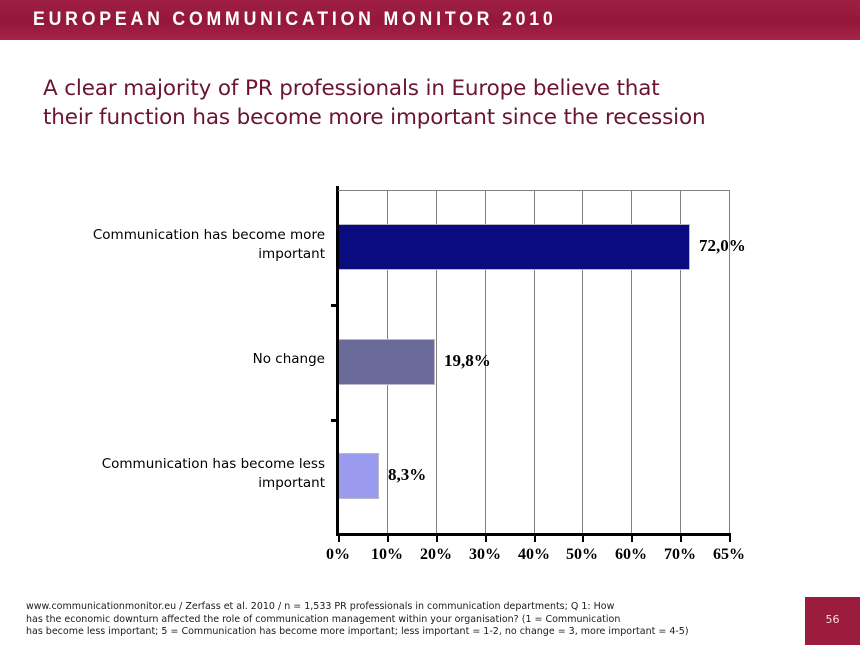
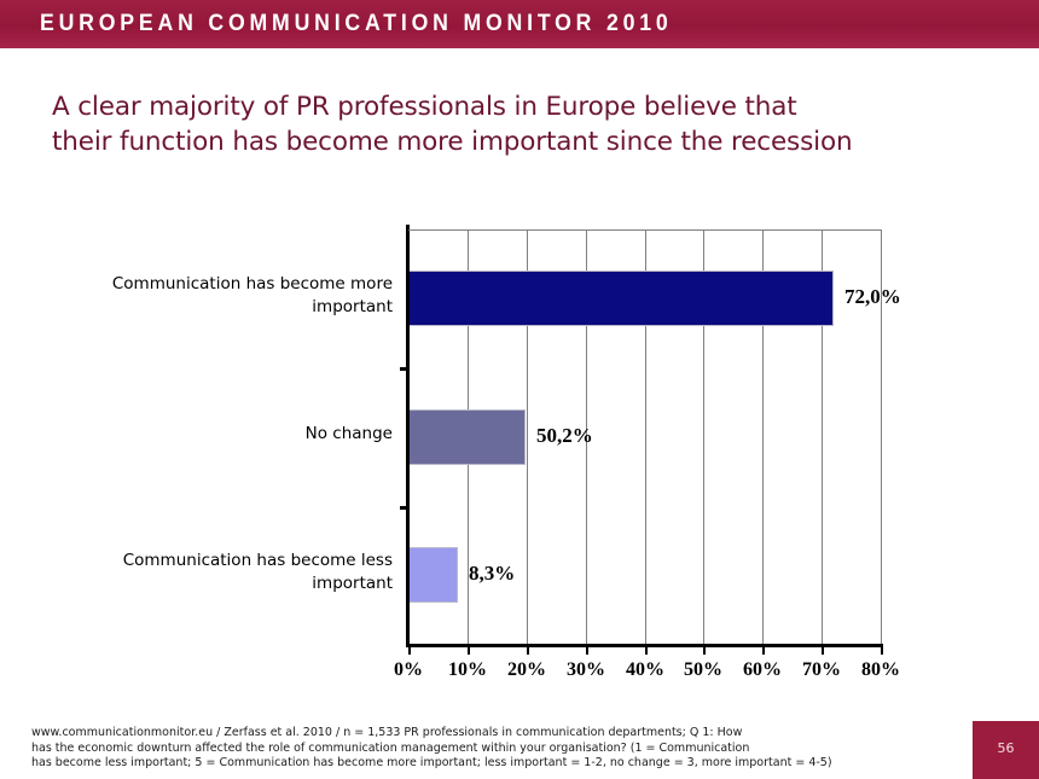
  EUROPEAN COMMUNICATION MONITOR 2010
  A clear majority of PR professionals in Europe believe that
  their function has become more important since the recession
  0%
  10%
  20%
  30%
  40%
  50%
  60%
  70%
- 65%
+ 80%
  72,0%
  Communication has become more
  important
- 19,8%
+ 50,2%
  No change
  8,3%
  Communication has become less
  important
  www.communicationmonitor.eu / Zerfass et al. 2010 / n = 1,533 PR professionals in communication departments; Q 1: How
  has the economic downturn affected the role of communication management within your organisation? (1 = Communication
  has become less important; 5 = Communication has become more important; less important = 1-2, no change = 3, more important = 4-5)
  56
